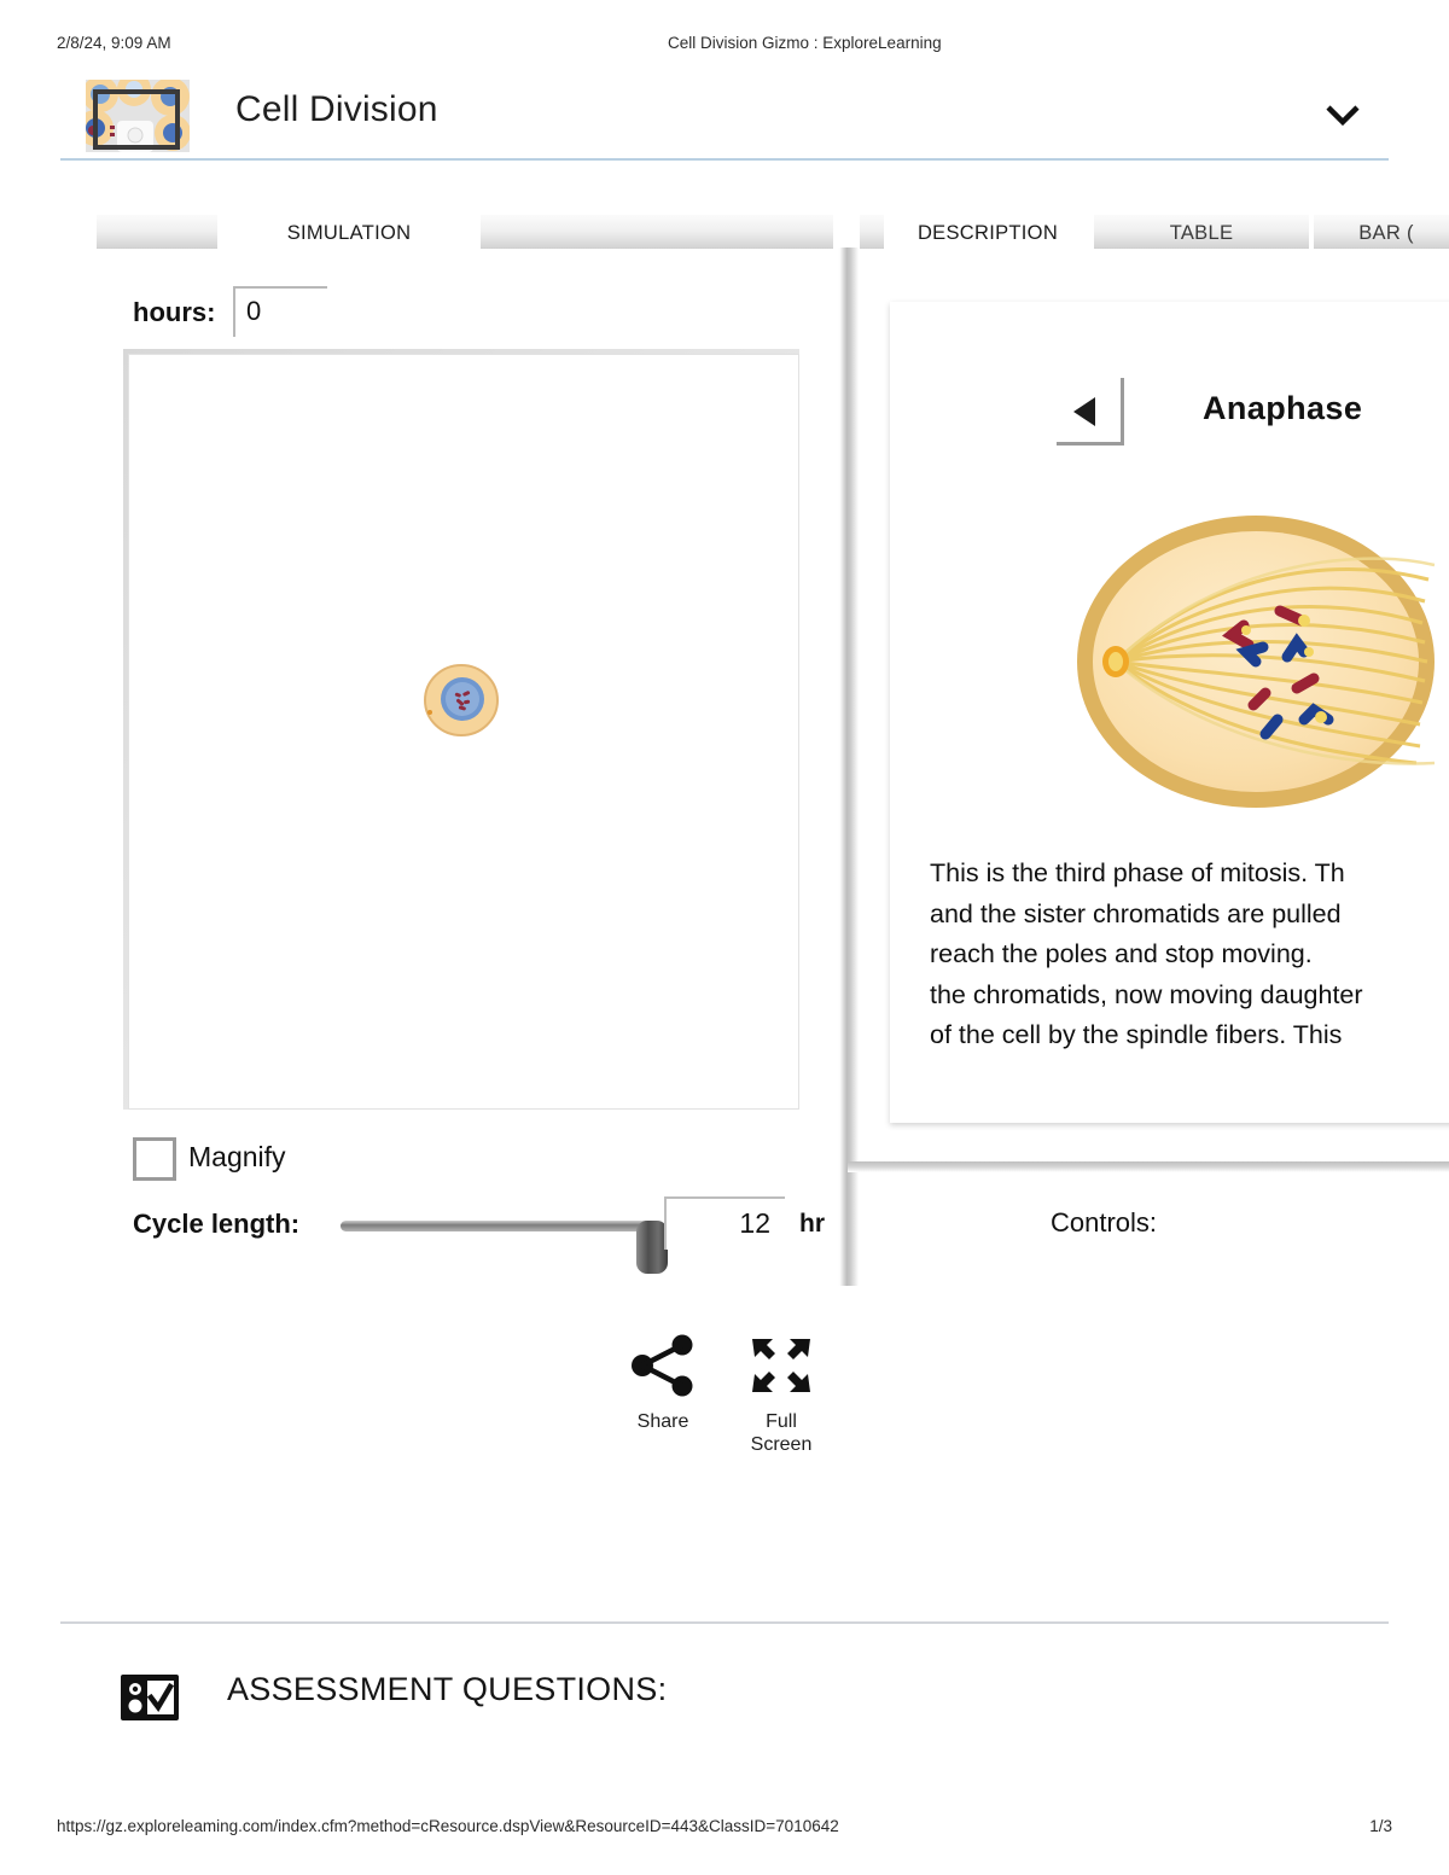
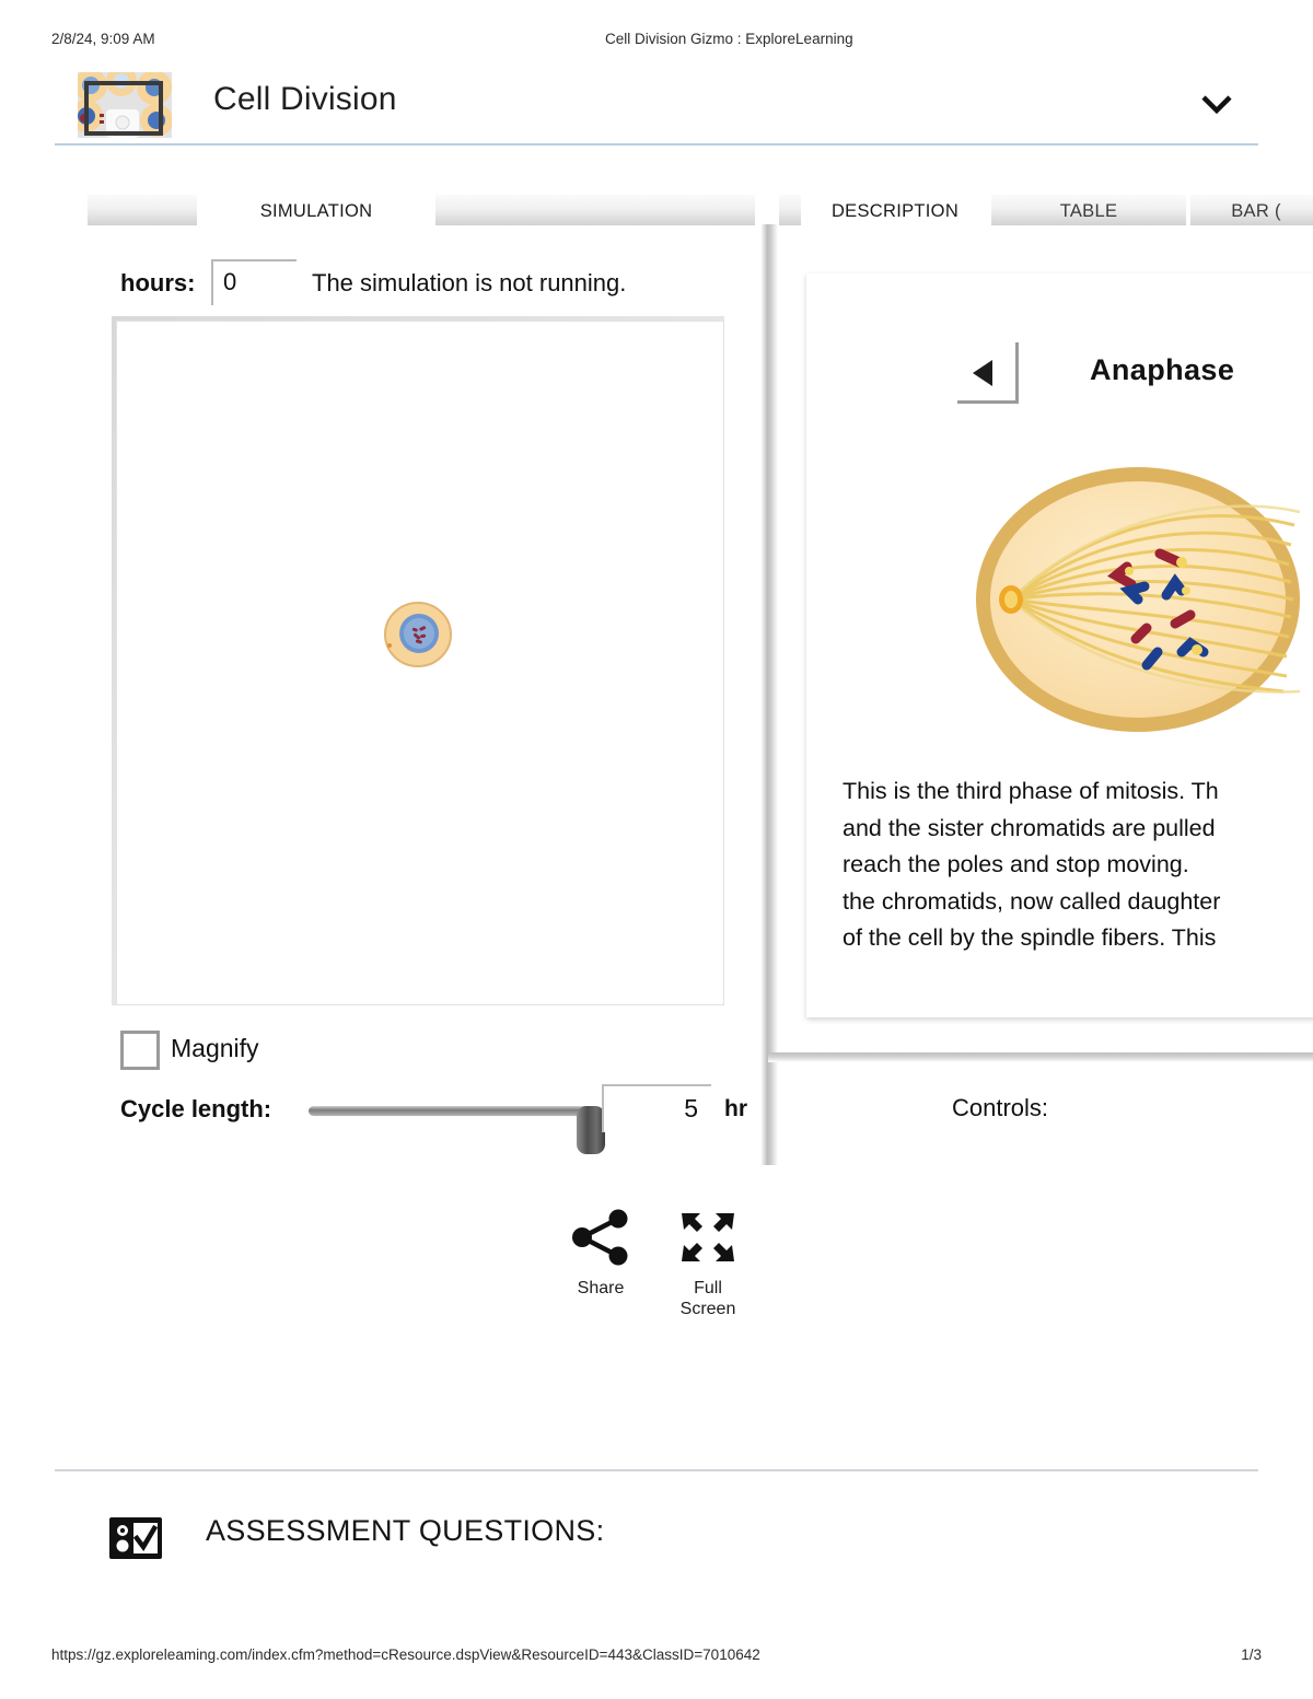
  2/8/24, 9:09 AM
  Cell Division Gizmo : ExploreLearning
  Cell Division
  SIMULATION
  DESCRIPTION
  TABLE
  BAR (
  hours:
  0
+ The simulation is not running.
  Magnify
  Cycle length:
- 12
+ 5
  hr
  Anaphase
  This is the third phase of mitosis. Th
  and the sister chromatids are pulled
  reach the poles and stop moving.
- the chromatids, now moving daughter
+ the chromatids, now called daughter
  of the cell by the spindle fibers. This
  Controls:
  Share
  Full
  Screen
  ASSESSMENT QUESTIONS:
  https://gz.exploreleaming.com/index.cfm?method=cResource.dspView&ResourceID=443&ClassID=7010642
  1/3
